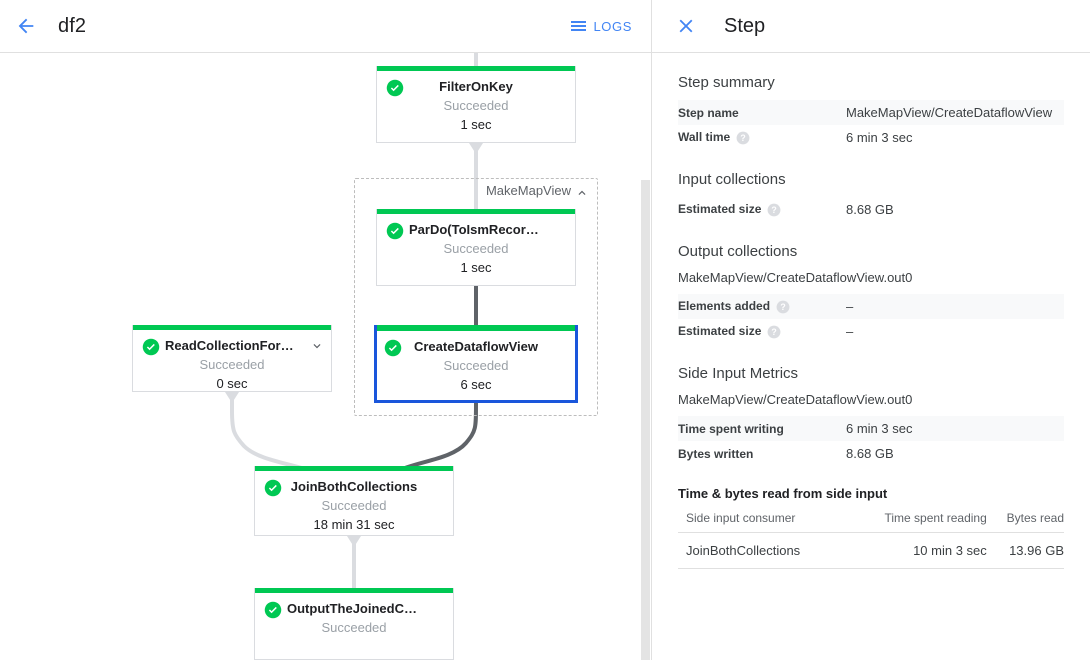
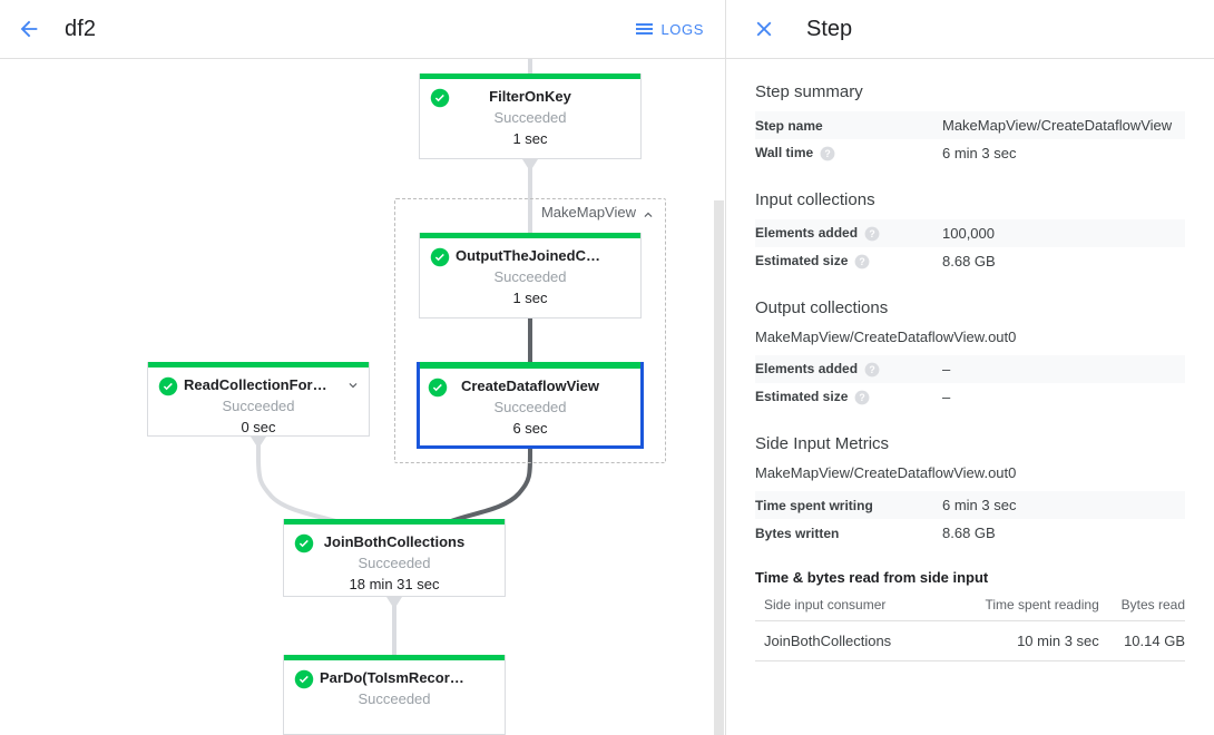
  df2
  LOGS
  MakeMapView
  FilterOnKey
  Succeeded
  1 sec
- ParDo(ToIsmRecordFor…
+ OutputTheJoinedCollec…
  Succeeded
  1 sec
  CreateDataflowView
  Succeeded
  6 sec
  ReadCollectionForJoin
  Succeeded
  0 sec
  JoinBothCollections
  Succeeded
  18 min 31 sec
- OutputTheJoinedCollec…
+ ParDo(ToIsmRecordFor…
  Succeeded
  Step
  Step summary
  Step name	MakeMapView/CreateDataflowView
  Wall time ?	6 min 3 sec
  Input collections
+ Elements added ?	100,000
  Estimated size ?	8.68 GB
  Output collections
  MakeMapView/CreateDataflowView.out0
  Elements added ?	–
  Estimated size ?	–
  Side Input Metrics
  MakeMapView/CreateDataflowView.out0
  Time spent writing	6 min 3 sec
  Bytes written	8.68 GB
  Time & bytes read from side input
  Side input consumer	Time spent reading	Bytes read
- JoinBothCollections	10 min 3 sec	13.96 GB
+ JoinBothCollections	10 min 3 sec	10.14 GB
